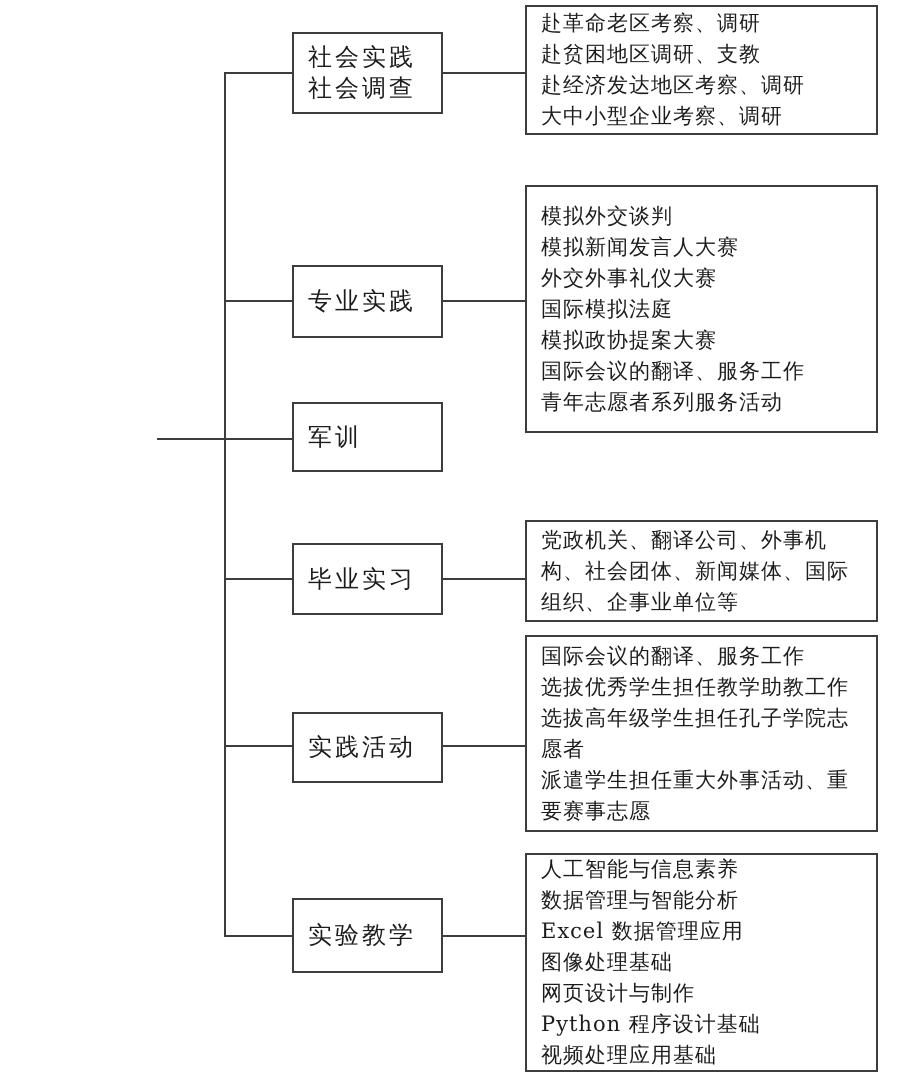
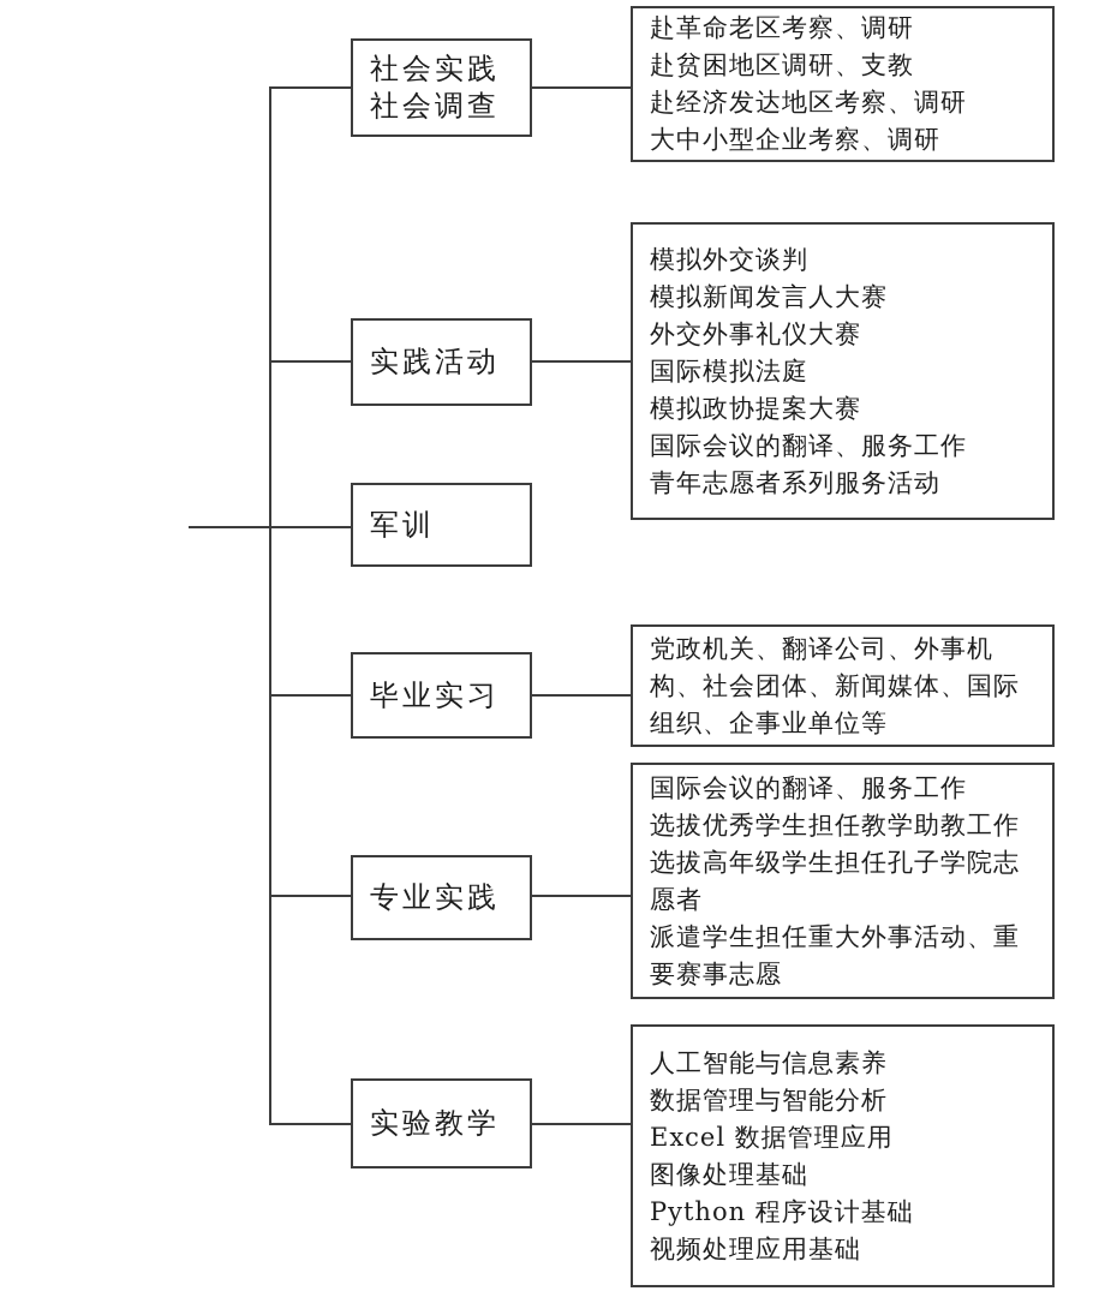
  社会实践
  社会调查
- 专业实践
+ 实践活动
  军训
  毕业实习
- 实践活动
+ 专业实践
  实验教学
  赴革命老区考察、调研
  赴贫困地区调研、支教
  赴经济发达地区考察、调研
  大中小型企业考察、调研
  模拟外交谈判
  模拟新闻发言人大赛
  外交外事礼仪大赛
  国际模拟法庭
  模拟政协提案大赛
  国际会议的翻译、服务工作
  青年志愿者系列服务活动
  党政机关、翻译公司、外事机构、社会团体、新闻媒体、国际组织、企事业单位等
  国际会议的翻译、服务工作
  选拔优秀学生担任教学助教工作
  选拔高年级学生担任孔子学院志愿者
  派遣学生担任重大外事活动、重要赛事志愿
  人工智能与信息素养
  数据管理与智能分析
  Excel 数据管理应用
  图像处理基础
- 网页设计与制作
  Python 程序设计基础
  视频处理应用基础
